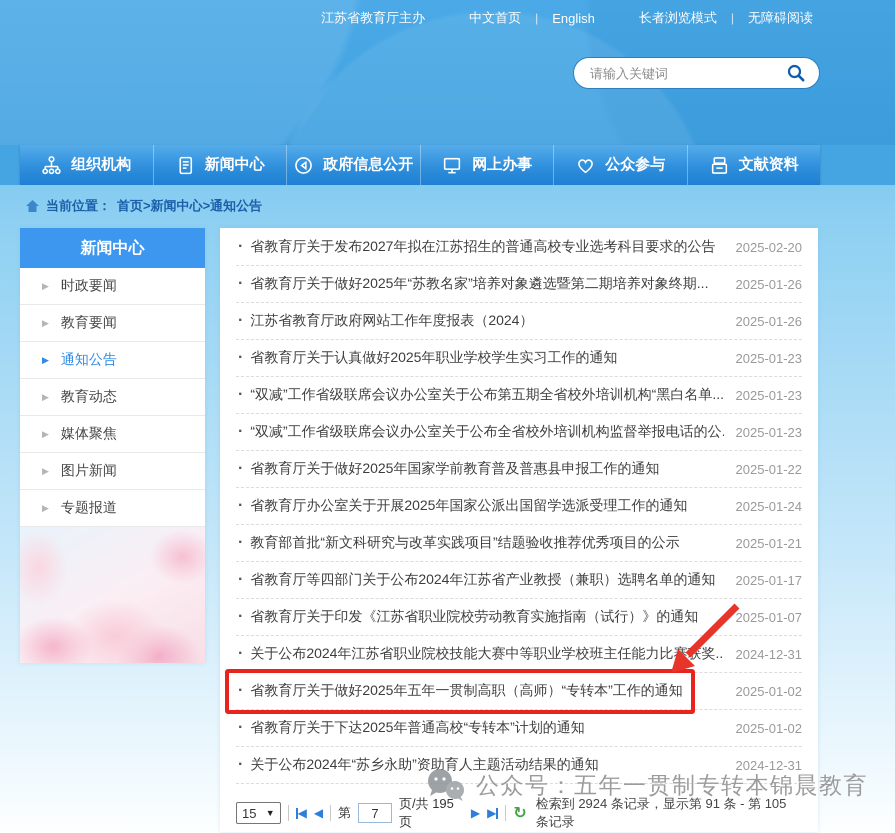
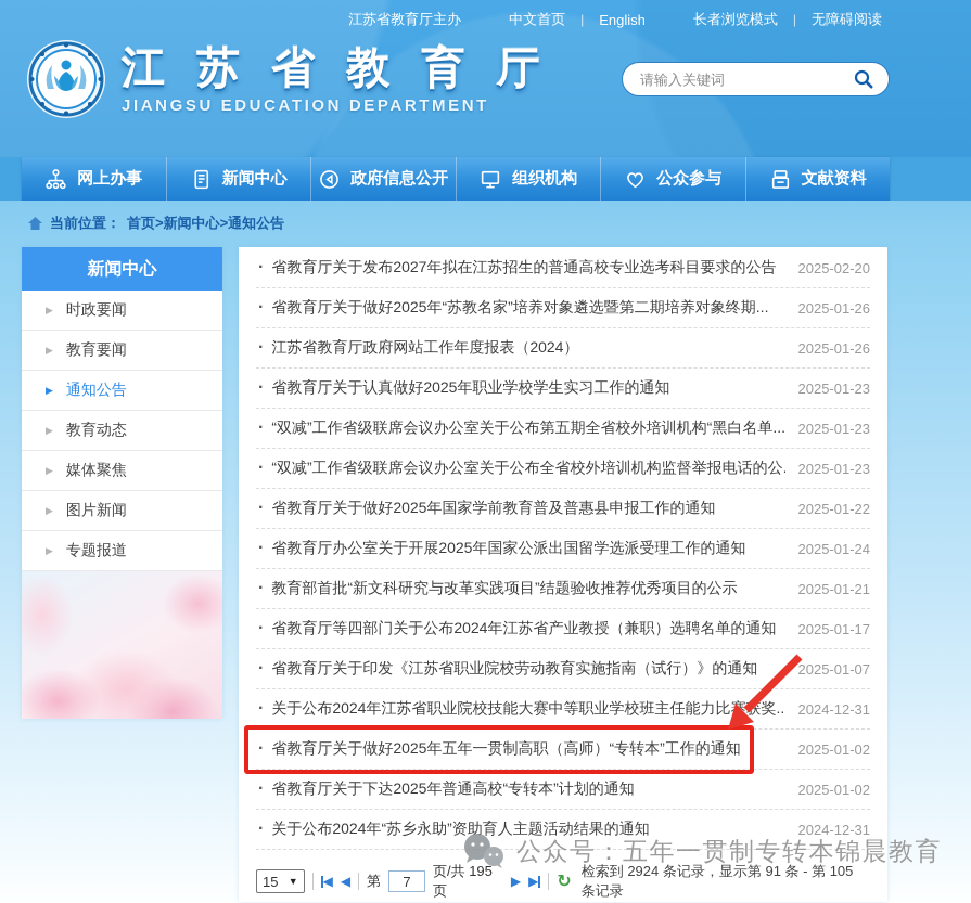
  江苏省教育厅主办
  中文首页
  |
  English
  长者浏览模式
  |
  无障碍阅读
+ 江 苏 省 教 育 厅
+ JIANGSU EDUCATION DEPARTMENT
  请输入关键词
- 组织机构
+ 网上办事
  新闻中心
  政府信息公开
- 网上办事
+ 组织机构
  公众参与
  文献资料
  当前位置：
  首页>新闻中心>通知公告
  新闻中心
  ▶
  时政要闻
  ▶
  教育要闻
  ▶
  通知公告
  ▶
  教育动态
  ▶
  媒体聚焦
  ▶
  图片新闻
  ▶
  专题报道
  ·
  省教育厅关于发布2027年拟在江苏招生的普通高校专业选考科目要求的公告
  2025-02-20
  ·
  省教育厅关于做好2025年“苏教名家”培养对象遴选暨第二期培养对象终期...
  2025-01-26
  ·
  江苏省教育厅政府网站工作年度报表（2024）
  2025-01-26
  ·
  省教育厅关于认真做好2025年职业学校学生实习工作的通知
  2025-01-23
  ·
  “双减”工作省级联席会议办公室关于公布第五期全省校外培训机构“黑白名单...
  2025-01-23
  ·
  “双减”工作省级联席会议办公室关于公布全省校外培训机构监督举报电话的公
  2025-01-23
  ·
  省教育厅关于做好2025年国家学前教育普及普惠县申报工作的通知
  2025-01-22
  ·
  省教育厅办公室关于开展2025年国家公派出国留学选派受理工作的通知
  2025-01-24
  ·
  教育部首批“新文科研究与改革实践项目”结题验收推荐优秀项目的公示
  2025-01-21
  ·
  省教育厅等四部门关于公布2024年江苏省产业教授（兼职）选聘名单的通知
  2025-01-17
  ·
  省教育厅关于印发《江苏省职业院校劳动教育实施指南（试行）》的通知
  2025-01-07
  ·
  关于公布2024年江苏省职业院校技能大赛中等职业学校班主任能力比奖..
  2024-12-31
  ·
  省教育厅关于做好2025年五年一贯制高职（高师）“专转本”工作的通知
  2025-01-02
  ·
  省教育厅关于下达2025年普通高校“专转本”计划的通知
  2025-01-02
  ·
  关于公布2024年“苏乡永助”资助育人主题活动结果的通知
  2024-12-31
  15
  ▼
  ◀
  ◀
  第
  7
  页/共 195 页
  ▶
  ▶
  ↻
  检索到 2924 条记录，显示第 91 条 - 第 105 条记录
  公众号：五年一贯制专转本锦晨教育
